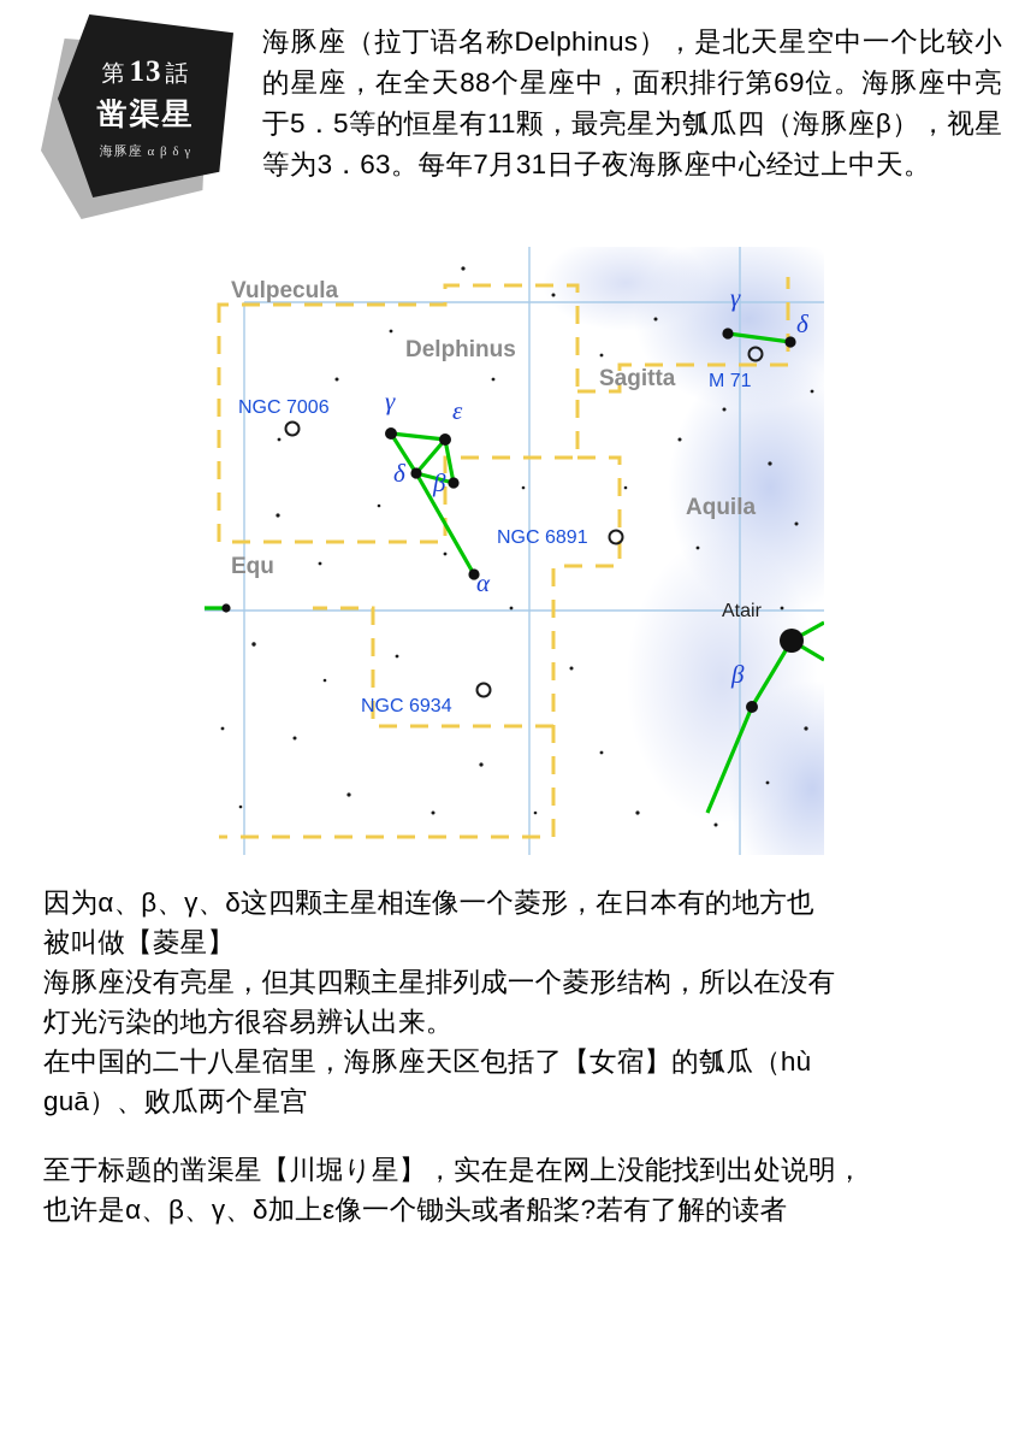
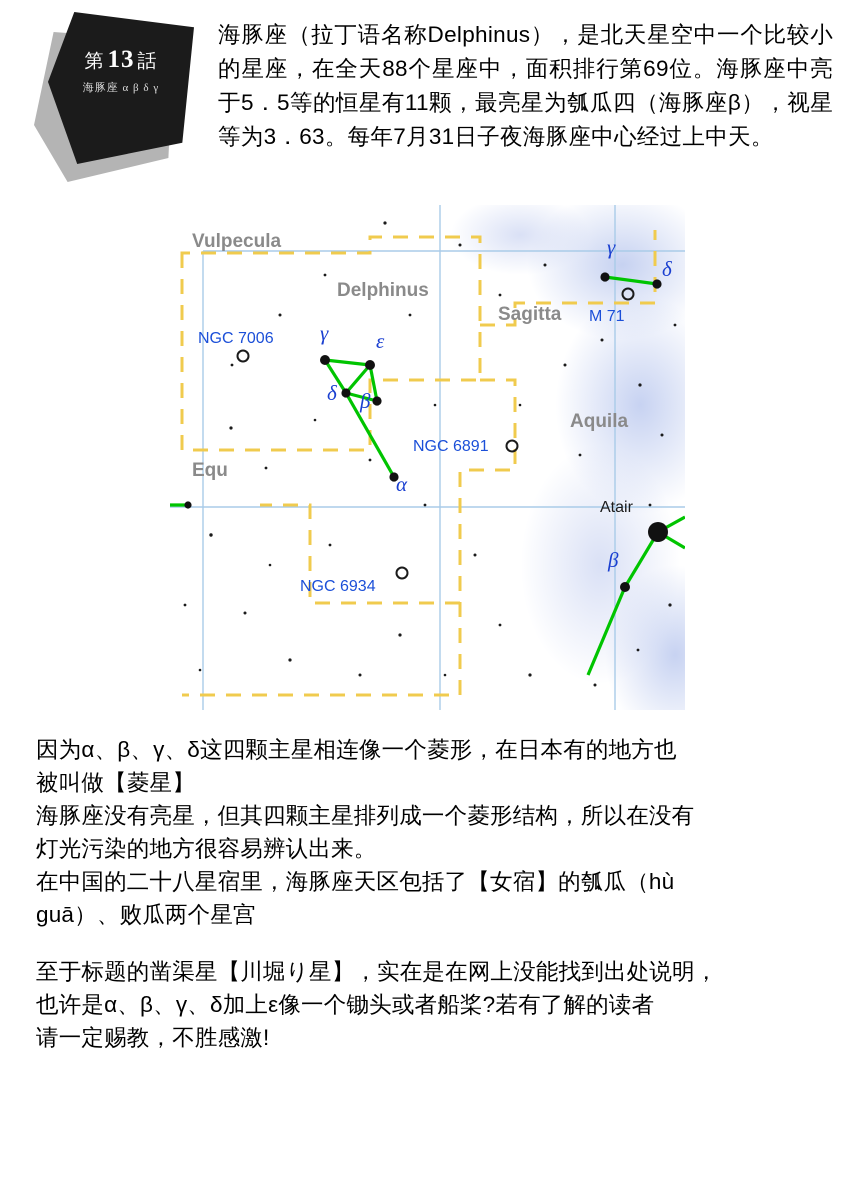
  第 13 話
- 凿渠星
  海豚座 α β δ γ
  海豚座（拉丁语名称Delphinus），是北天星空中一个比较小的星座，在全天88个星座中，面积排行第69位。海豚座中亮于5．5等的恒星有11颗，最亮星为瓠瓜四（海豚座β），视星等为3．63。每年7月31日子夜海豚座中心经过上中天。
  Vulpecula
  Delphinus
  Sagitta
  Aquila
  Equ
  NGC 7006
  M 71
  NGC 6891
  NGC 6934
  Atair
  γ
  ε
  δ
  β
  α
  γ
  δ
  β
  因为α、β、γ、δ这四颗主星相连像一个菱形，在日本有的地方也
  被叫做【菱星】
  海豚座没有亮星，但其四颗主星排列成一个菱形结构，所以在没有
  灯光污染的地方很容易辨认出来。
  在中国的二十八星宿里，海豚座天区包括了【女宿】的瓠瓜（hù
  guā）、败瓜两个星宫
  至于标题的凿渠星【川堀り星】，实在是在网上没能找到出处说明，
  也许是α、β、γ、δ加上ε像一个锄头或者船桨?若有了解的读者
+ 请一定赐教，不胜感激!
